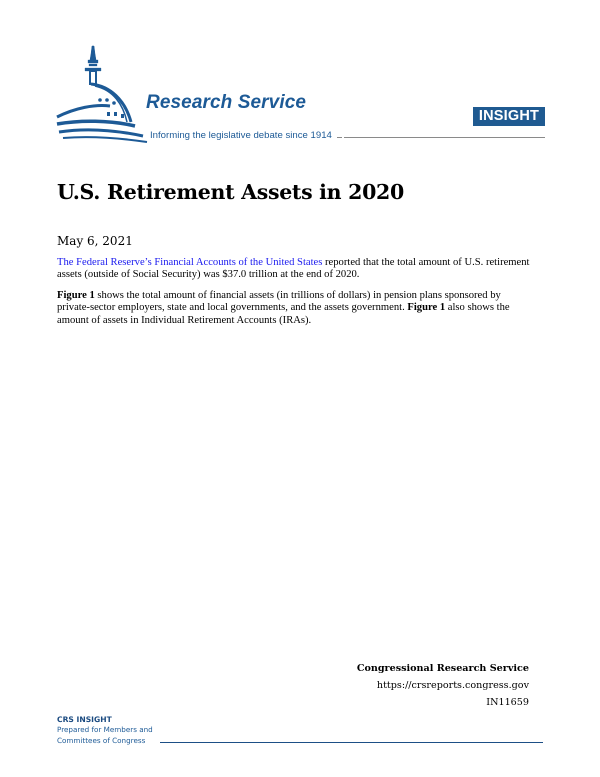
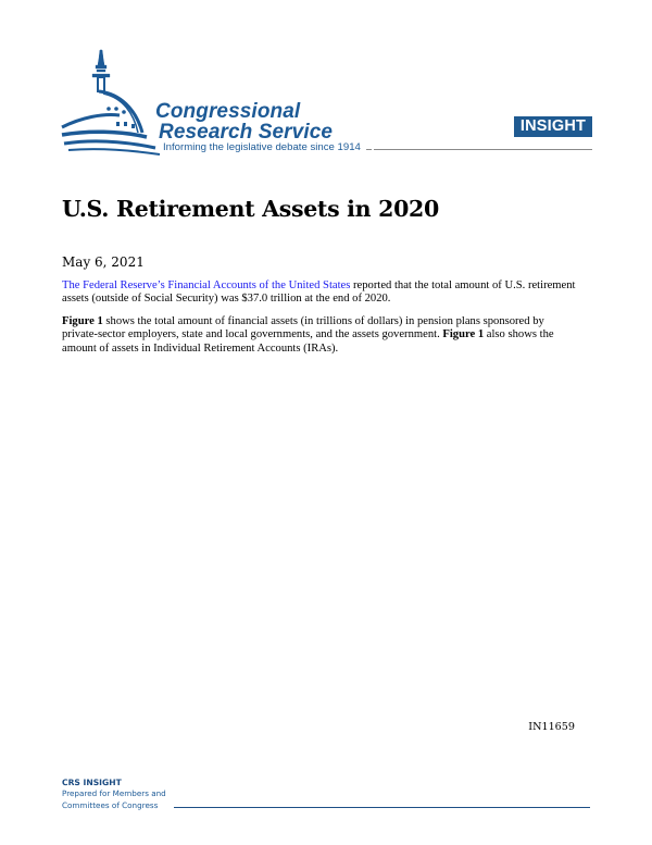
+ Congressional
  Research Service
  Informing the legislative debate since 1914
  INSIGHT
  U.S. Retirement Assets in 2020
  May 6, 2021
  The Federal Reserve’s Financial Accounts of the United States reported that the total amount of U.S. retirement assets (outside of Social Security) was $37.0 trillion at the end of 2020.
  Figure 1 shows the total amount of financial assets (in trillions of dollars) in pension plans sponsored by private-sector employers, state and local governments, and the assets government. Figure 1 also shows the amount of assets in Individual Retirement Accounts (IRAs).
- Congressional Research Service
- https://crsreports.congress.gov
  IN11659
  CRS INSIGHT
  Prepared for Members and
  Committees of Congress
